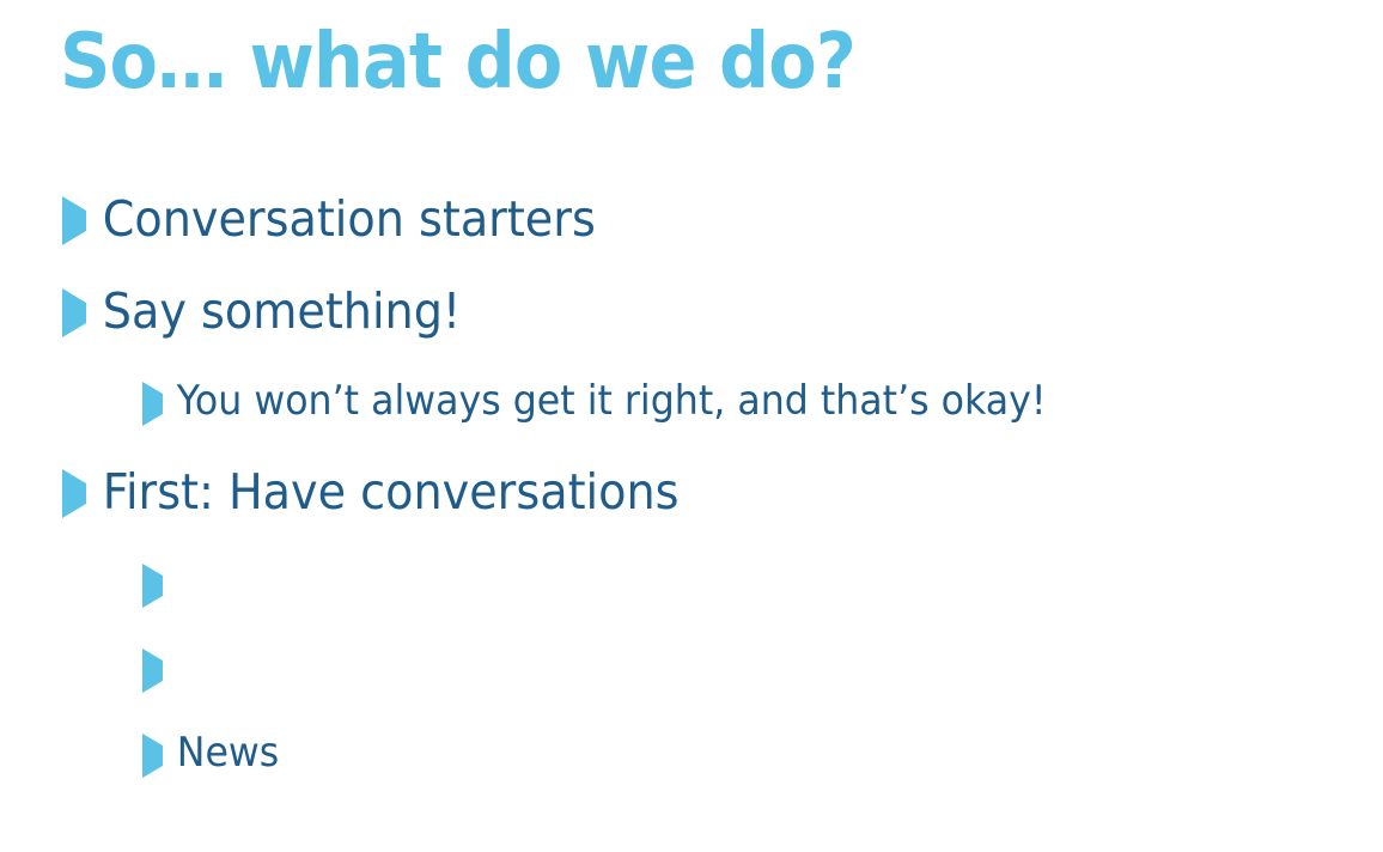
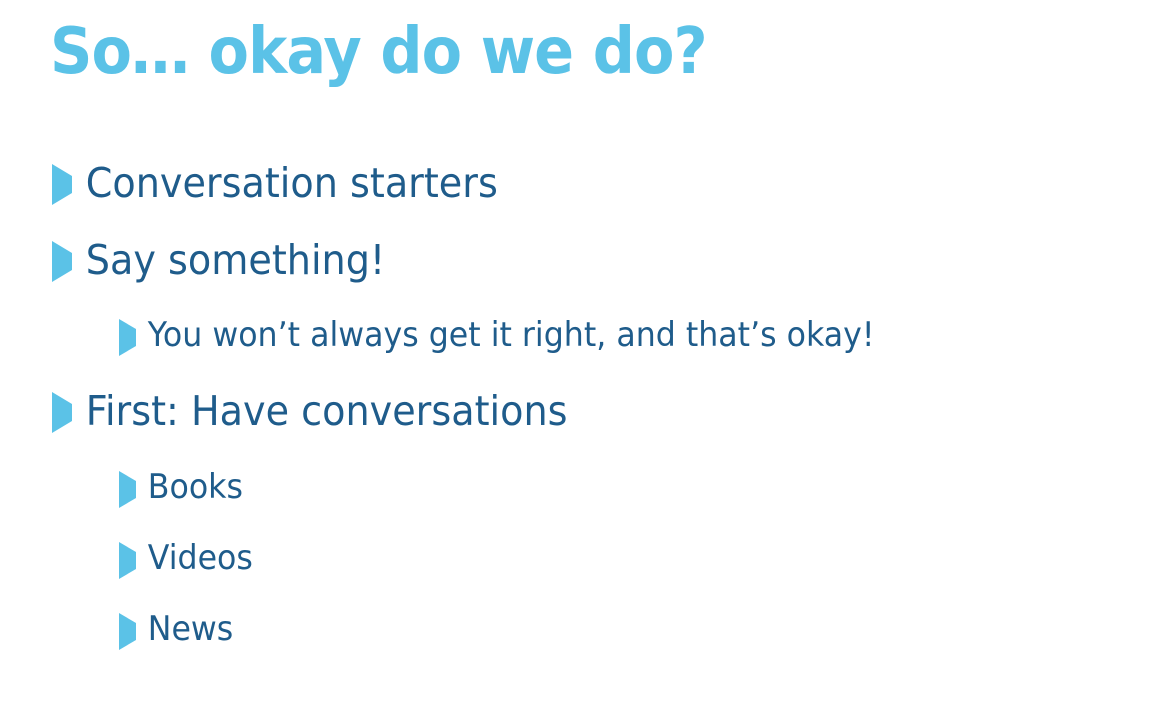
- So… what do we do?
+ So… okay do we do?
  Conversation starters
  Say something!
  You won’t always get it right, and that’s okay!
  First: Have conversations
+ Books
+ Videos
  News
